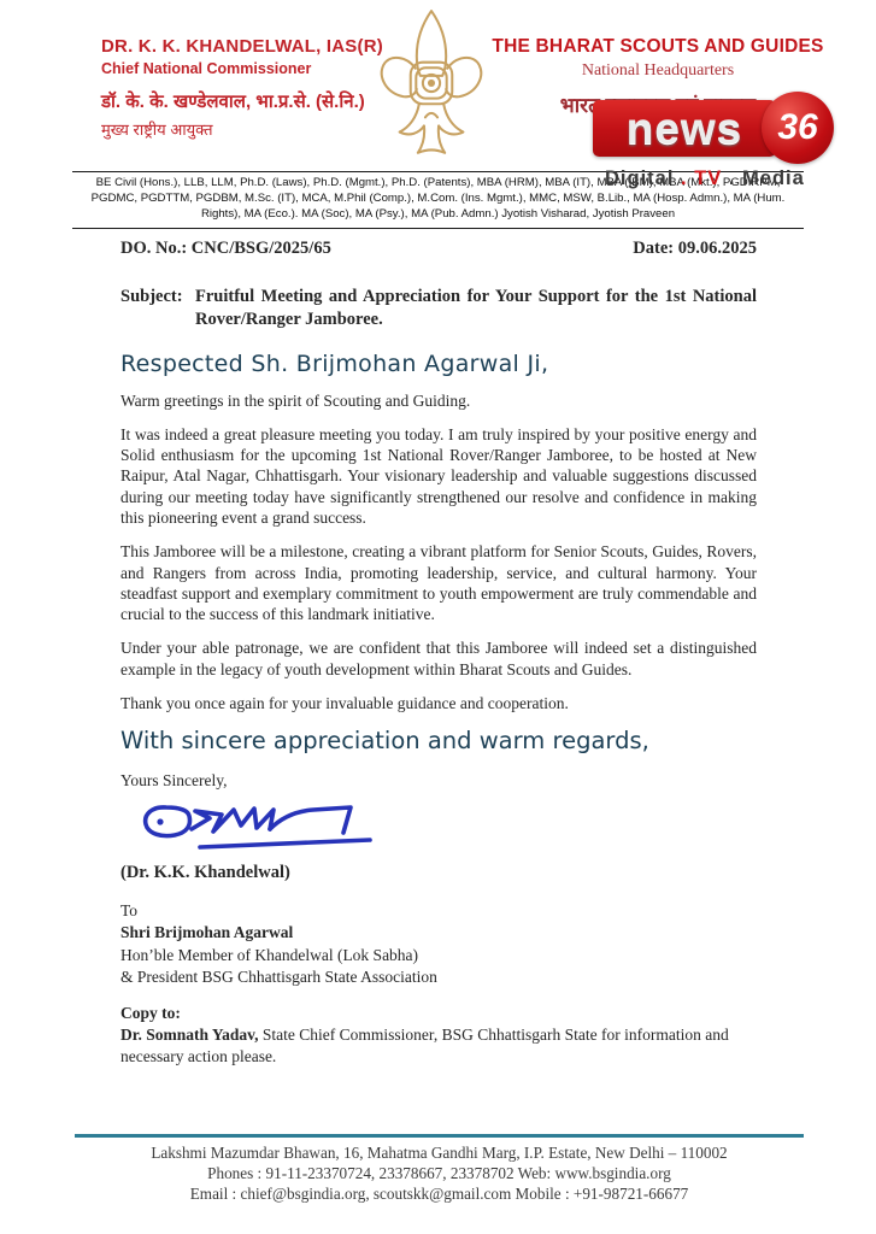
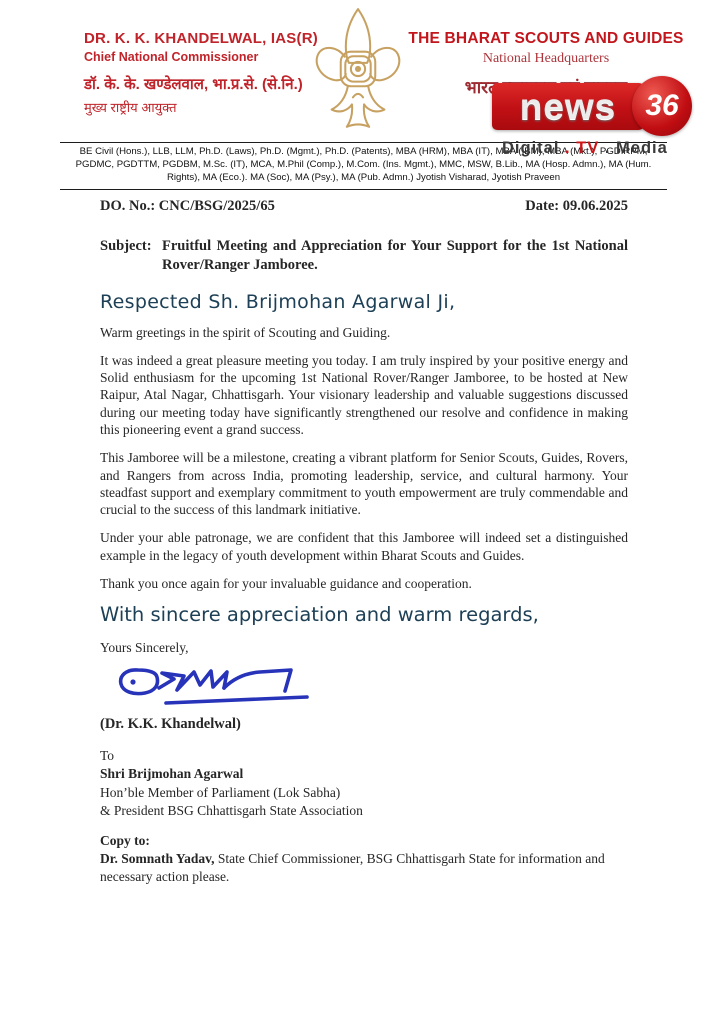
  DR. K. K. KHANDELWAL, IAS(R)
  Chief National Commissioner
  डॉ. के. के. खण्डेलवाल, भा.प्र.से. (से.नि.)
  मुख्य राष्ट्रीय आयुक्त
  THE BHARAT SCOUTS AND GUIDES
  National Headquarters
  news
  36
  Digital . TV . Media
  BE Civil (Hons.), LLB, LLM, Ph.D. (Laws), Ph.D. (Mgmt.), Ph.D. (Patents), MBA (HRM), MBA (IT), MBA (IBM), MBA (Mkt.), PGDIRPM, PGDMC, PGDTTM, PGDBM, M.Sc. (IT), MCA, M.Phil (Comp.), M.Com. (Ins. Mgmt.), MMC, MSW, B.Lib., MA (Hosp. Admn.), MA (Hum. Rights), MA (Eco.). MA (Soc), MA (Psy.), MA (Pub. Admn.) Jyotish Visharad, Jyotish Praveen
  DO. No.: CNC/BSG/2025/65
  Date: 09.06.2025
  Subject:
  Fruitful Meeting and Appreciation for Your Support for the 1st National Rover/Ranger Jamboree.
  Respected Sh. Brijmohan Agarwal Ji,
  Warm greetings in the spirit of Scouting and Guiding.
  It was indeed a great pleasure meeting you today. I am truly inspired by your positive energy and Solid enthusiasm for the upcoming 1st National Rover/Ranger Jamboree, to be hosted at New Raipur, Atal Nagar, Chhattisgarh. Your visionary leadership and valuable suggestions discussed during our meeting today have significantly strengthened our resolve and confidence in making this pioneering event a grand success.
  This Jamboree will be a milestone, creating a vibrant platform for Senior Scouts, Guides, Rovers, and Rangers from across India, promoting leadership, service, and cultural harmony. Your steadfast support and exemplary commitment to youth empowerment are truly commendable and crucial to the success of this landmark initiative.
  Under your able patronage, we are confident that this Jamboree will indeed set a distinguished example in the legacy of youth development within Bharat Scouts and Guides.
  Thank you once again for your invaluable guidance and cooperation.
  With sincere appreciation and warm regards,
  Yours Sincerely,
  (Dr. K.K. Khandelwal)
  To
  Shri Brijmohan Agarwal
- Hon’ble Member of Khandelwal (Lok Sabha)
+ Hon’ble Member of Parliament (Lok Sabha)
  & President BSG Chhattisgarh State Association
  Copy to:
  Dr. Somnath Yadav, State Chief Commissioner, BSG Chhattisgarh State for information and necessary action please.
- Lakshmi Mazumdar Bhawan, 16, Mahatma Gandhi Marg, I.P. Estate, New Delhi – 110002
- Phones : 91-11-23370724, 23378667, 23378702 Web: www.bsgindia.org
- Email : chief@bsgindia.org, scoutskk@gmail.com Mobile : +91-98721-66677
